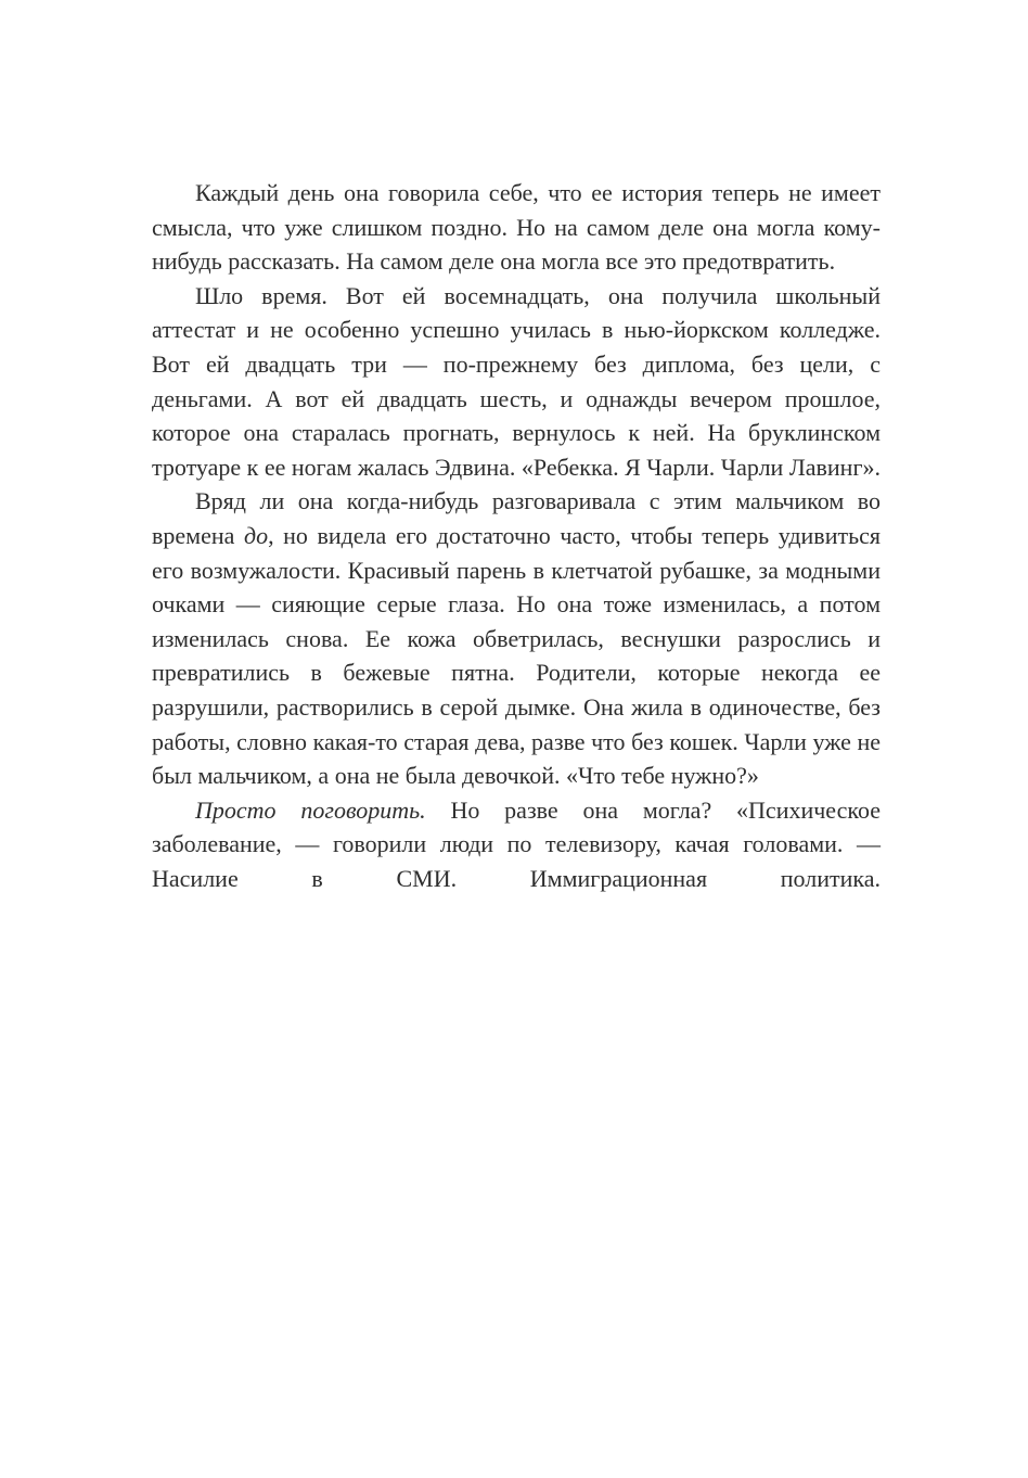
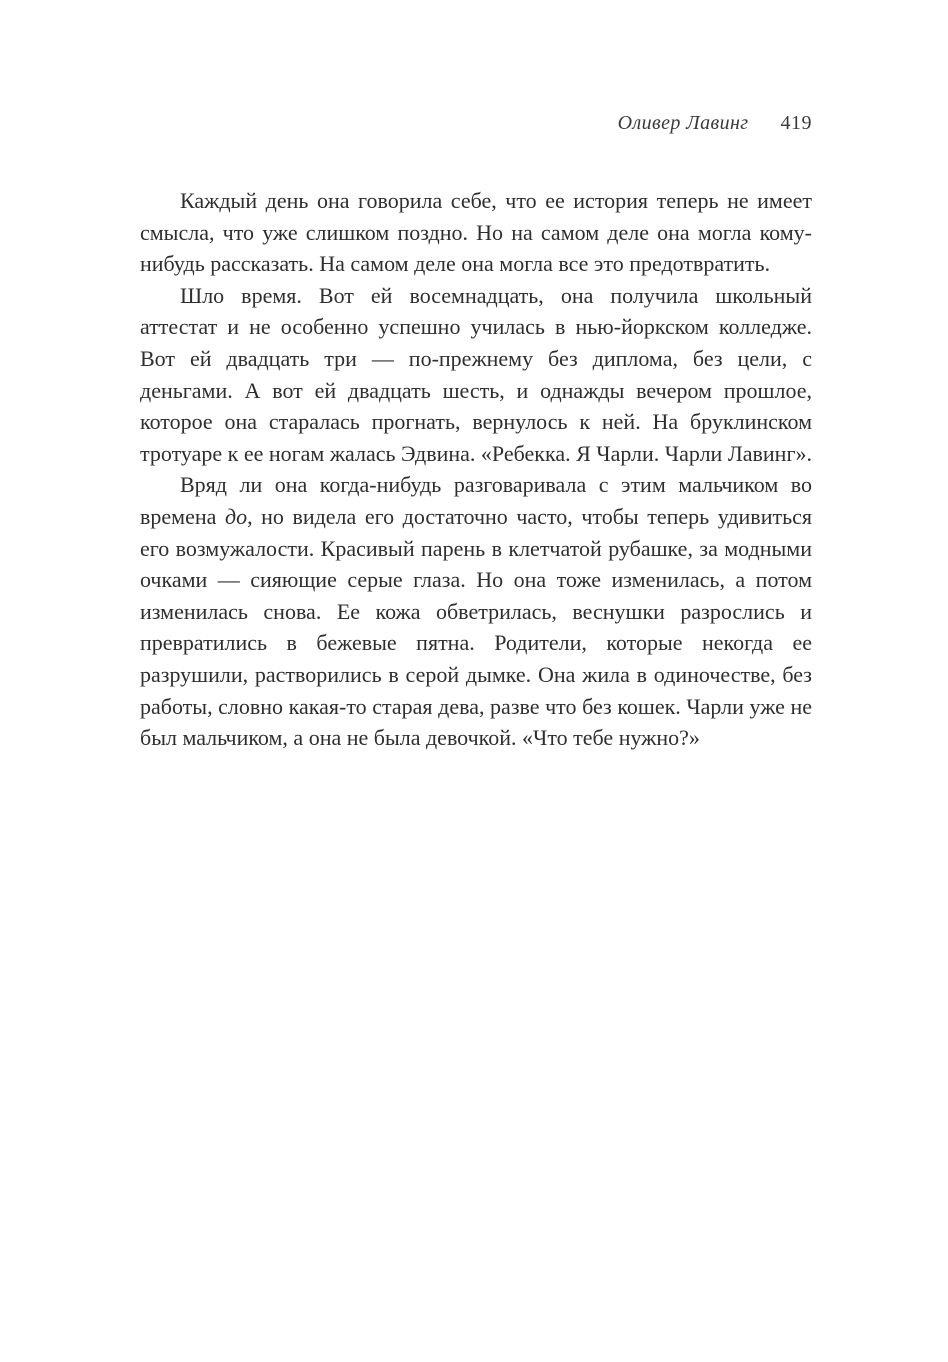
+ Оливер Лавинг
+ 419
  Каждый день она говорила себе, что ее история теперь не имеет смысла, что уже слишком поздно. Но на самом деле она могла кому-нибудь рассказать. На самом деле она могла все это предотвратить.
  Шло время. Вот ей восемнадцать, она получила школьный аттестат и не особенно успешно училась в нью-йоркском колледже. Вот ей двадцать три — по-прежнему без диплома, без цели, с деньгами. А вот ей двадцать шесть, и однажды вечером прошлое, которое она старалась прогнать, вернулось к ней. На бруклинском тротуаре к ее ногам жалась Эдвина. «Ребекка. Я Чарли. Чарли Лавинг».
  Вряд ли она когда-нибудь разговаривала с этим мальчиком во времена до, но видела его достаточно часто, чтобы теперь удивиться его возмужалости. Красивый парень в клетчатой рубашке, за модными очками — сияющие серые глаза. Но она тоже изменилась, а потом изменилась снова. Ее кожа обветрилась, веснушки разрослись и превратились в бежевые пятна. Родители, которые некогда ее разрушили, растворились в серой дымке. Она жила в одиночестве, без работы, словно какая-то старая дева, разве что без кошек. Чарли уже не был мальчиком, а она не была девочкой. «Что тебе нужно?»
- Просто поговорить. Но разве она могла? «Психическое заболевание, — говорили люди по телевизору, качая головами. — Насилие в СМИ. Иммиграционная политика.
